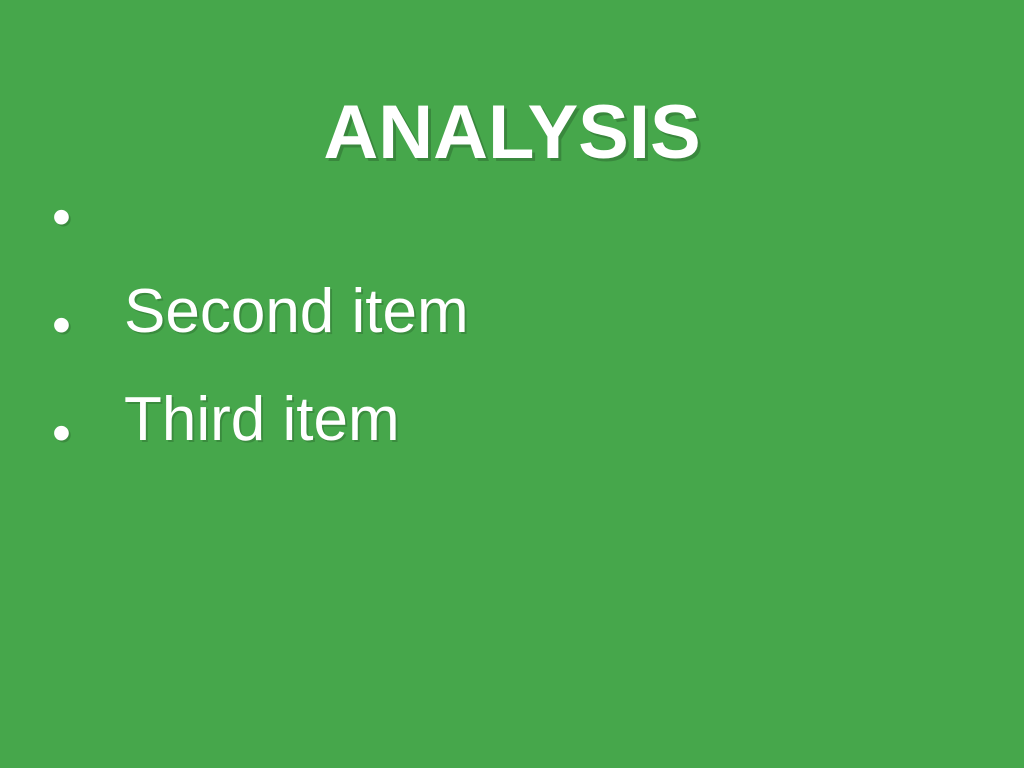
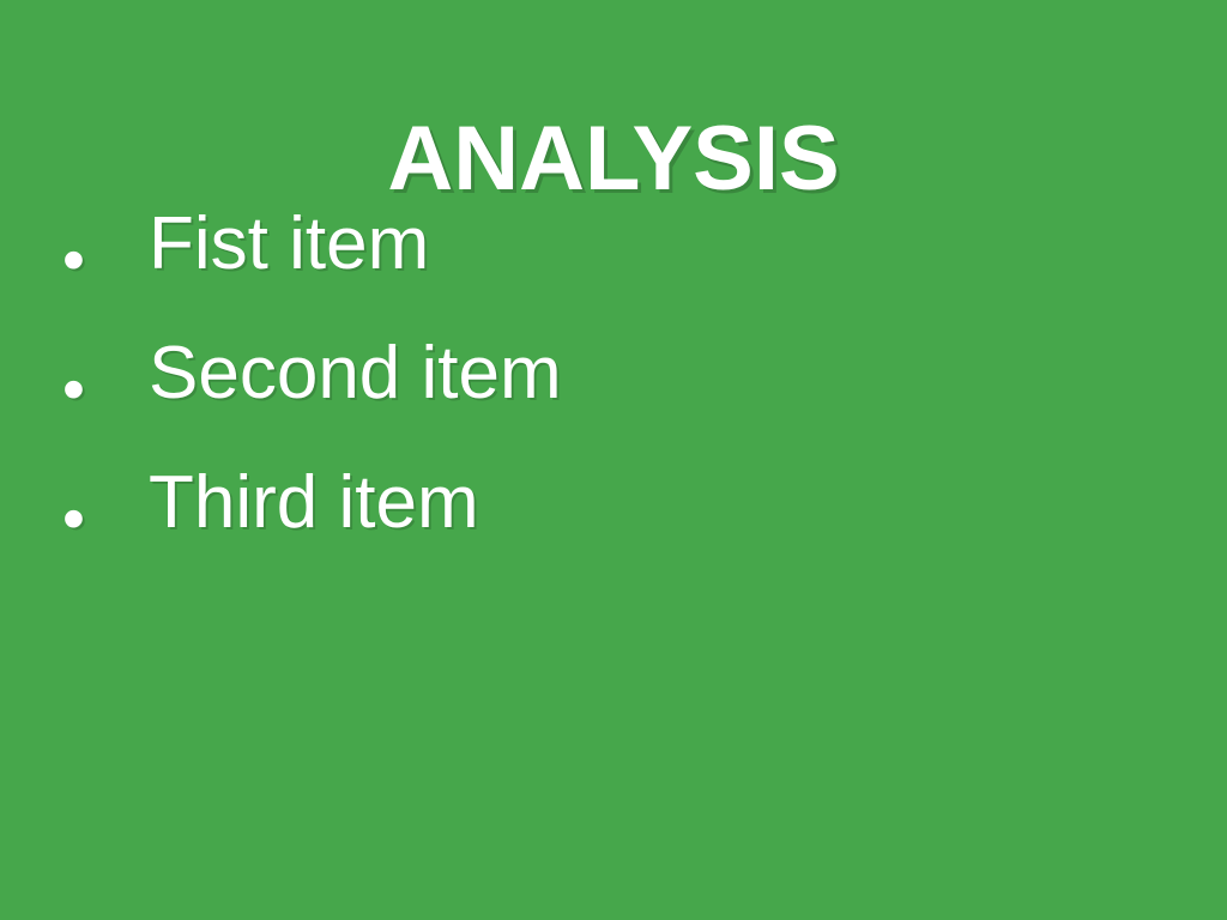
  ANALYSIS
  •
+ Fist item
  •
  Second item
  •
  Third item
